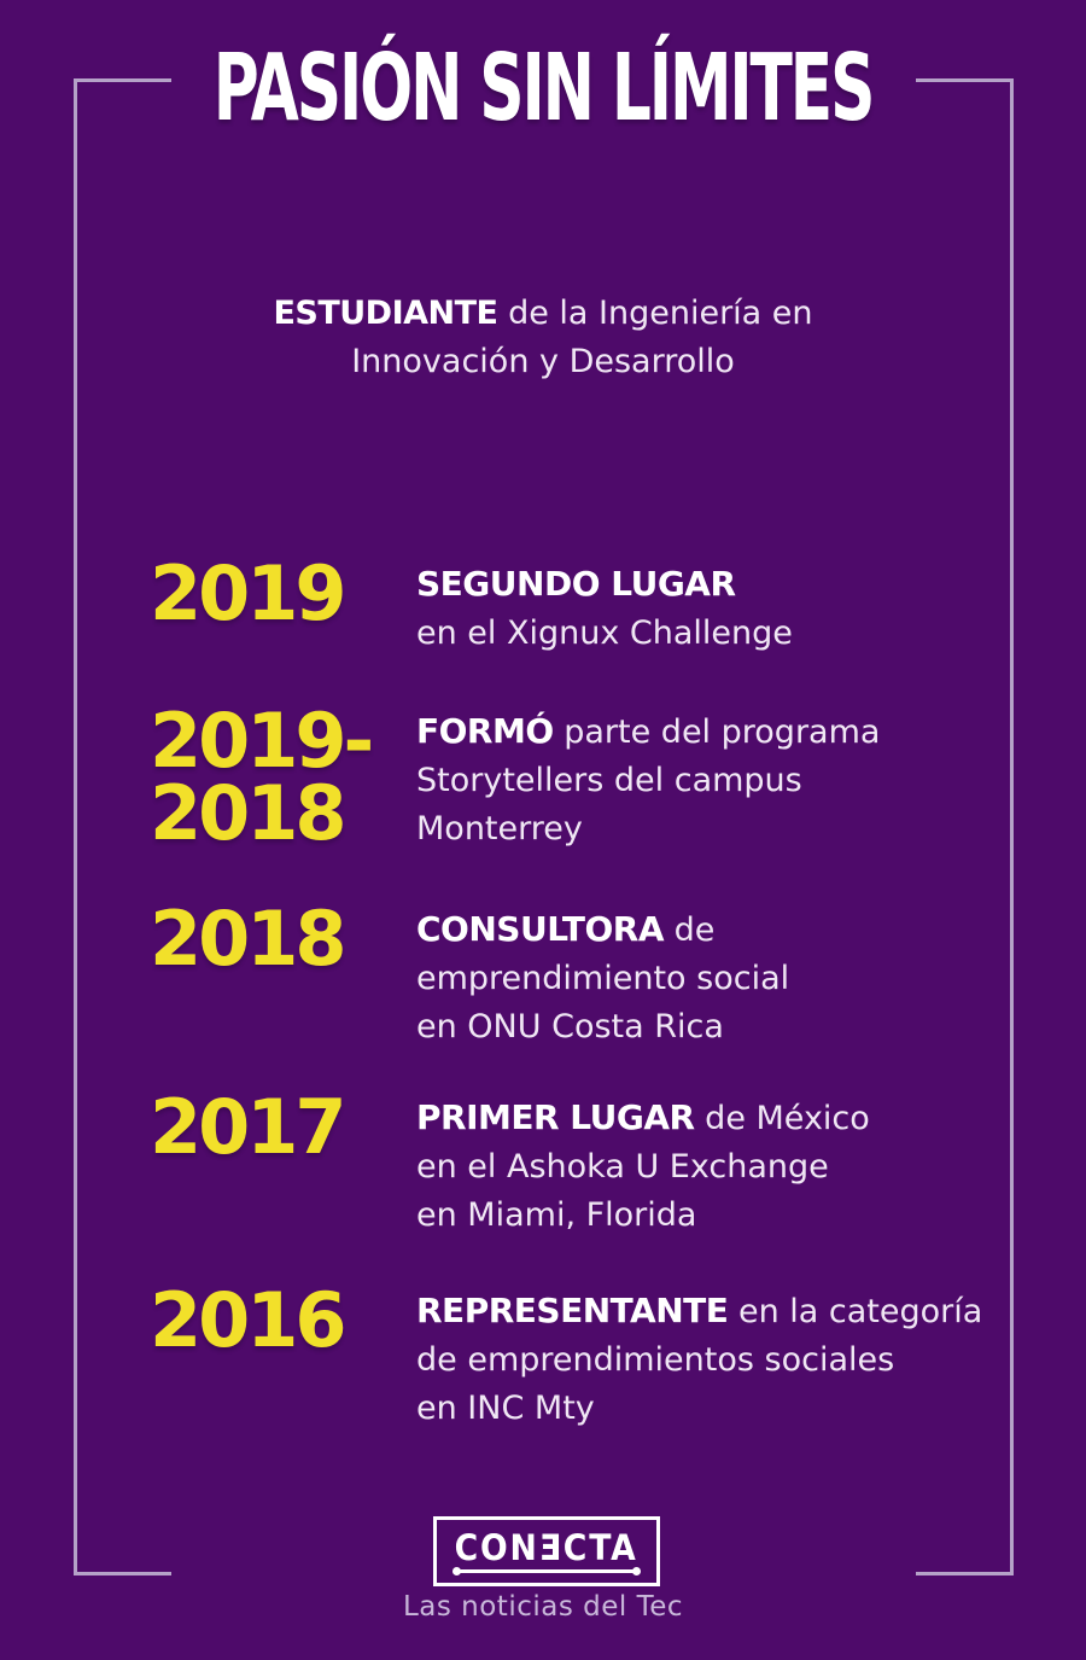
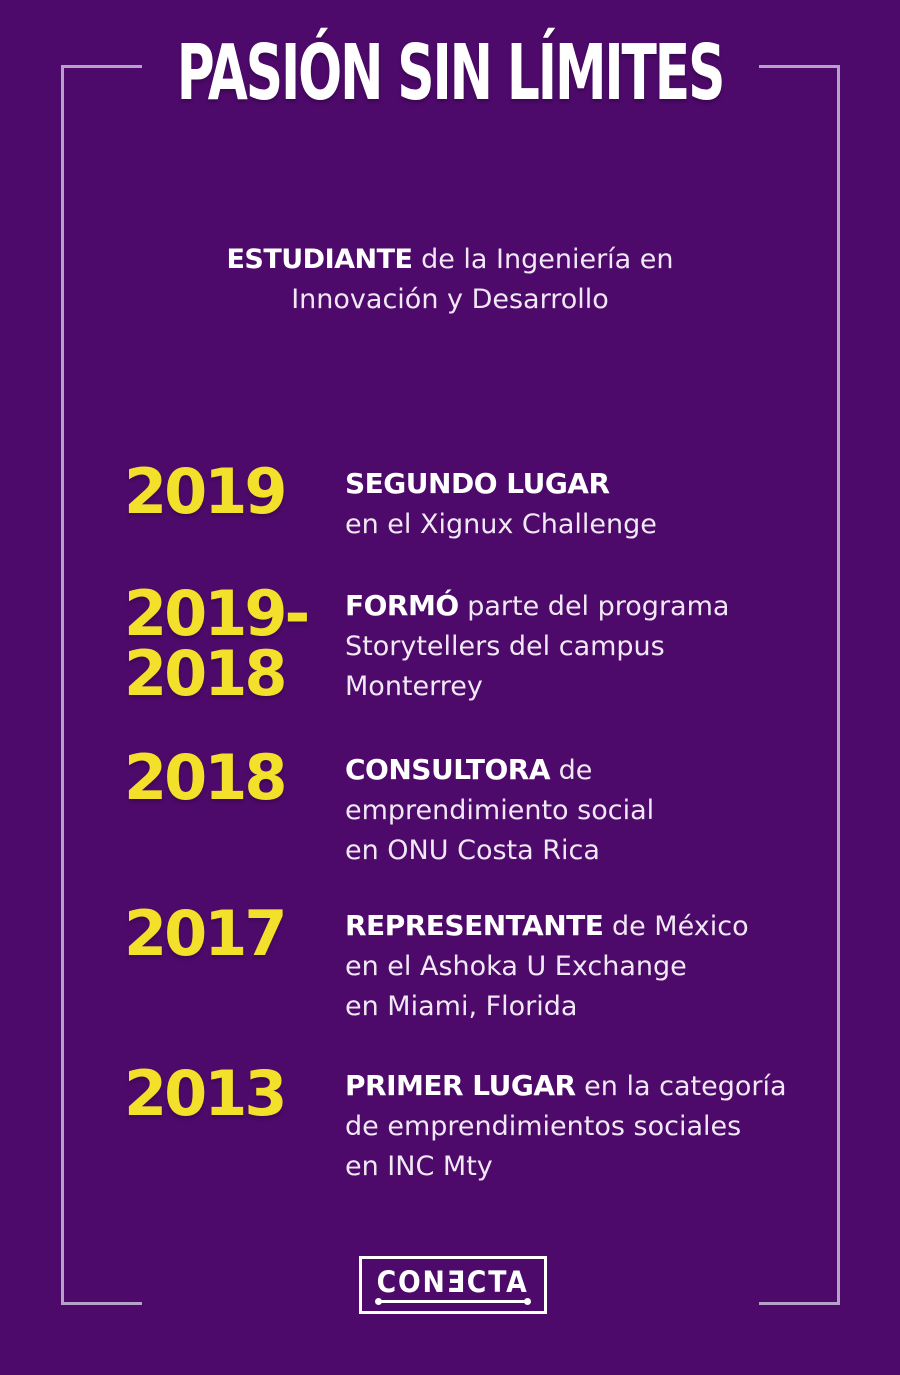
  PASIÓN SIN LÍMITES
  ESTUDIANTE de la Ingeniería en
  Innovación y Desarrollo
  2019
  SEGUNDO LUGAR
  en el Xignux Challenge
  2019-
  2018
  FORMÓ parte del programa
  Storytellers del campus
  Monterrey
  2018
  CONSULTORA de
  emprendimiento social
  en ONU Costa Rica
  2017
- PRIMER LUGAR de México
+ REPRESENTANTE de México
  en el Ashoka U Exchange
  en Miami, Florida
- 2016
+ 2013
- REPRESENTANTE en la categoría
+ PRIMER LUGAR en la categoría
  de emprendimientos sociales
  en INC Mty
  CONƎCTA
- Las noticias del Tec
